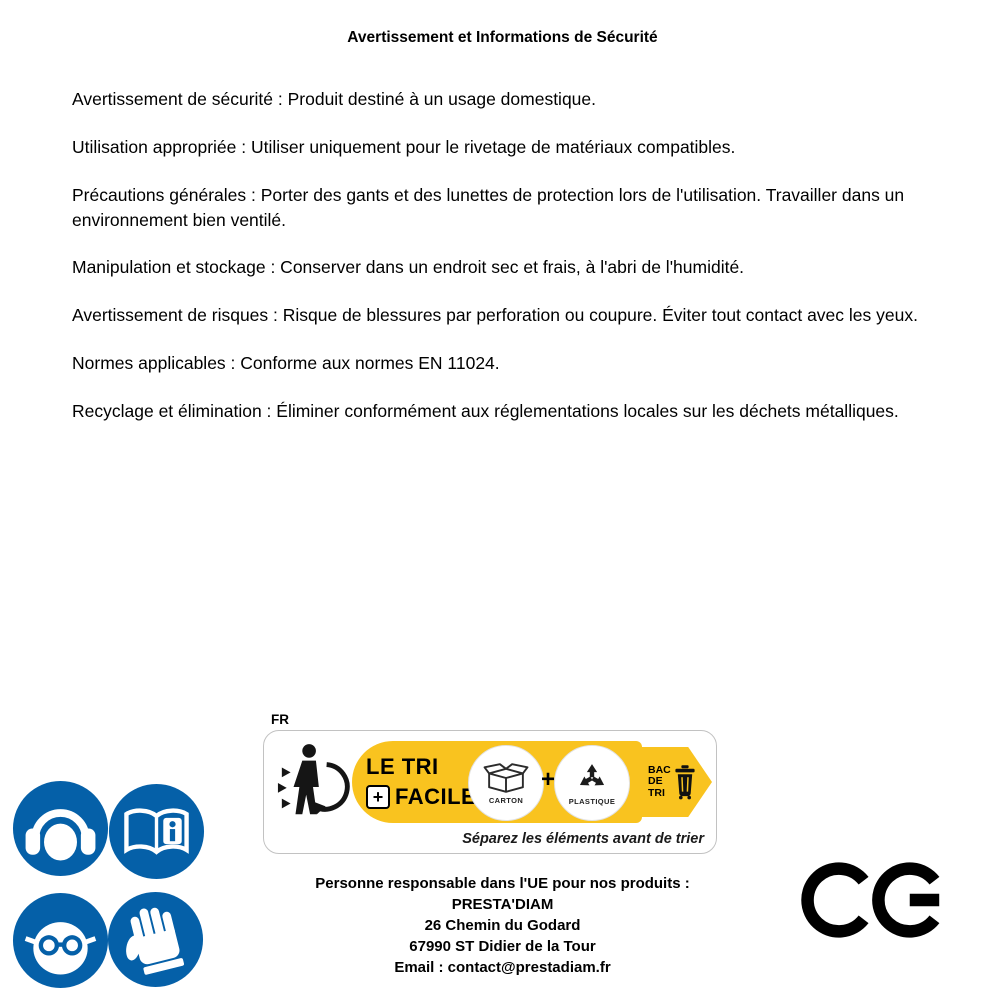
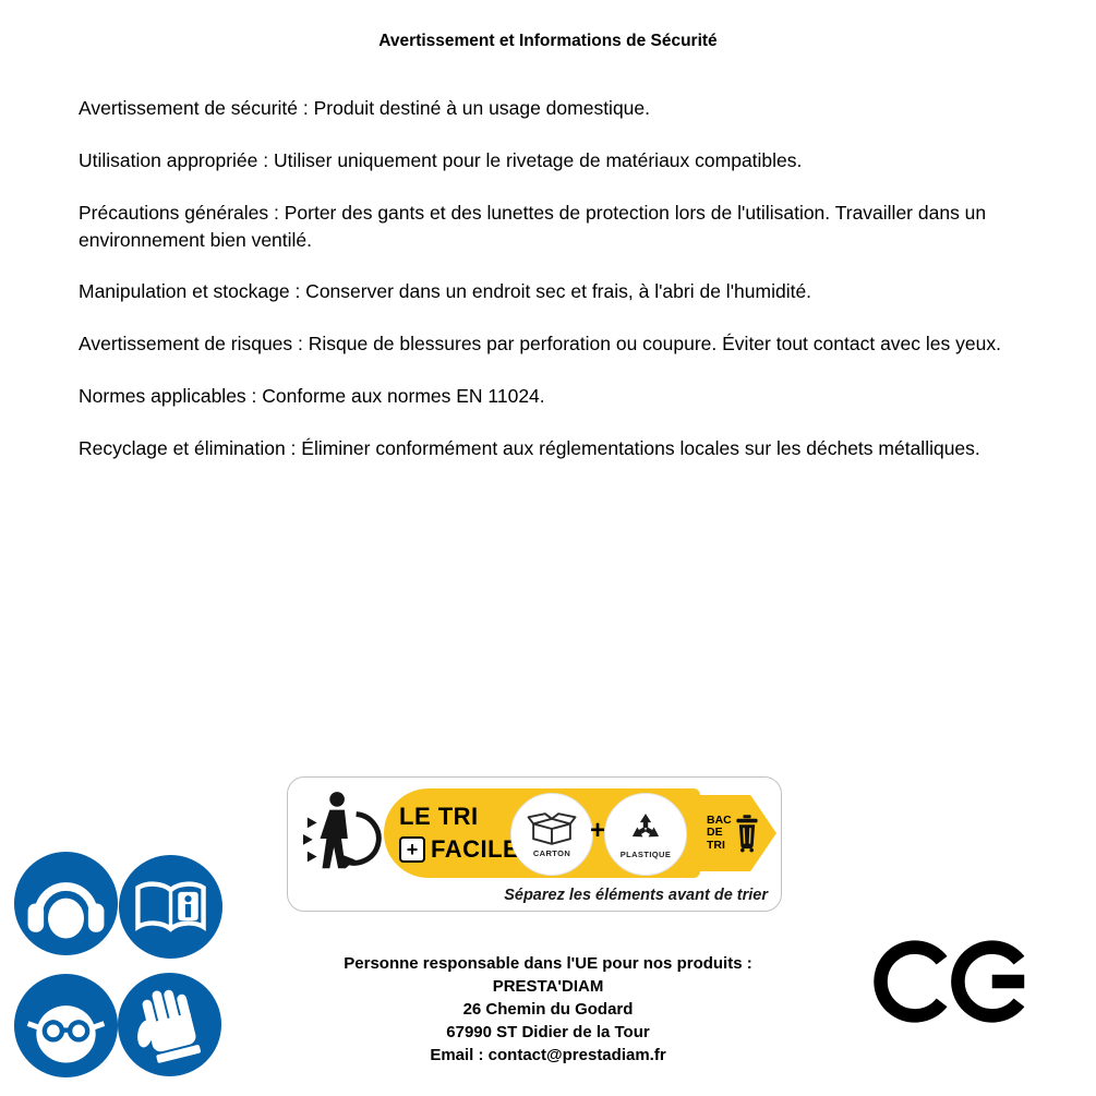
  Avertissement et Informations de Sécurité
  Avertissement de sécurité : Produit destiné à un usage domestique.
  Utilisation appropriée : Utiliser uniquement pour le rivetage de matériaux compatibles.
  Précautions générales : Porter des gants et des lunettes de protection lors de l'utilisation. Travailler dans un environnement bien ventilé.
  Manipulation et stockage : Conserver dans un endroit sec et frais, à l'abri de l'humidité.
  Avertissement de risques : Risque de blessures par perforation ou coupure. Éviter tout contact avec les yeux.
  Normes applicables : Conforme aux normes EN 11024.
  Recyclage et élimination : Éliminer conformément aux réglementations locales sur les déchets métalliques.
- FR
  LE TRI
  +
  FACILE
  CARTON
  +
  PLASTIQUE
  BAC
  DE
  TRI
  Séparez les éléments avant de trier
  Personne responsable dans l'UE pour nos produits :
  PRESTA'DIAM
  26 Chemin du Godard
  67990 ST Didier de la Tour
  Email : contact@prestadiam.fr
